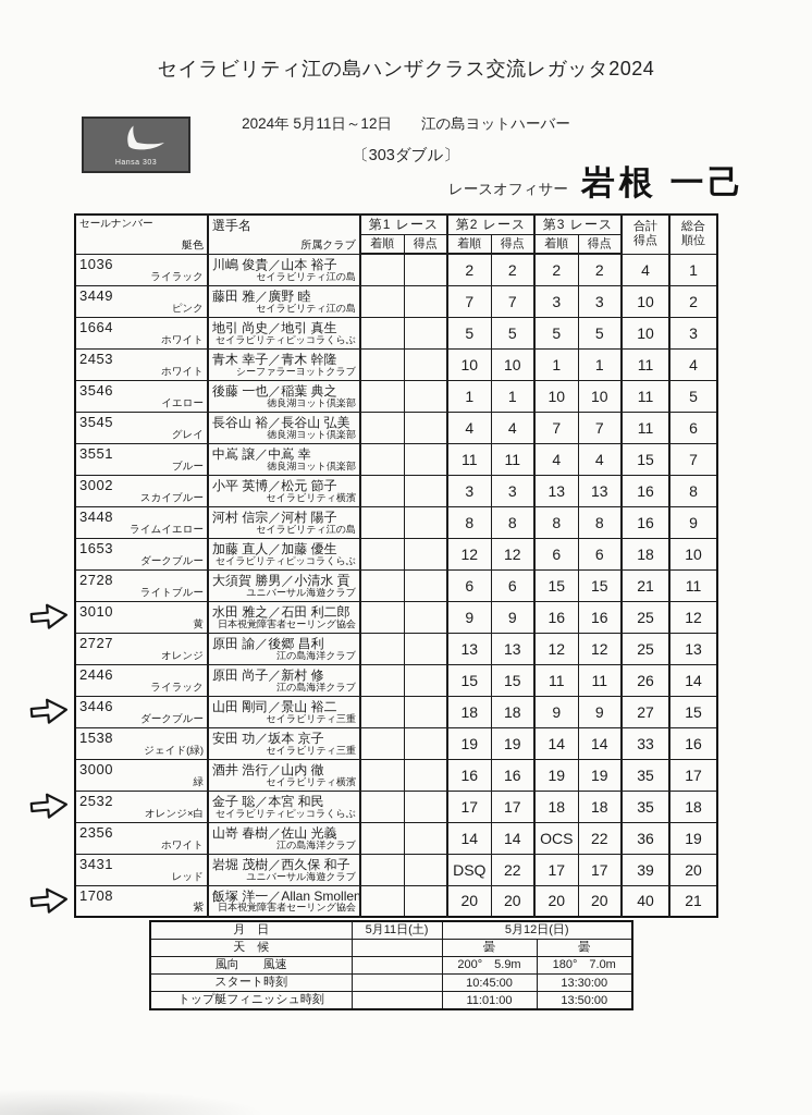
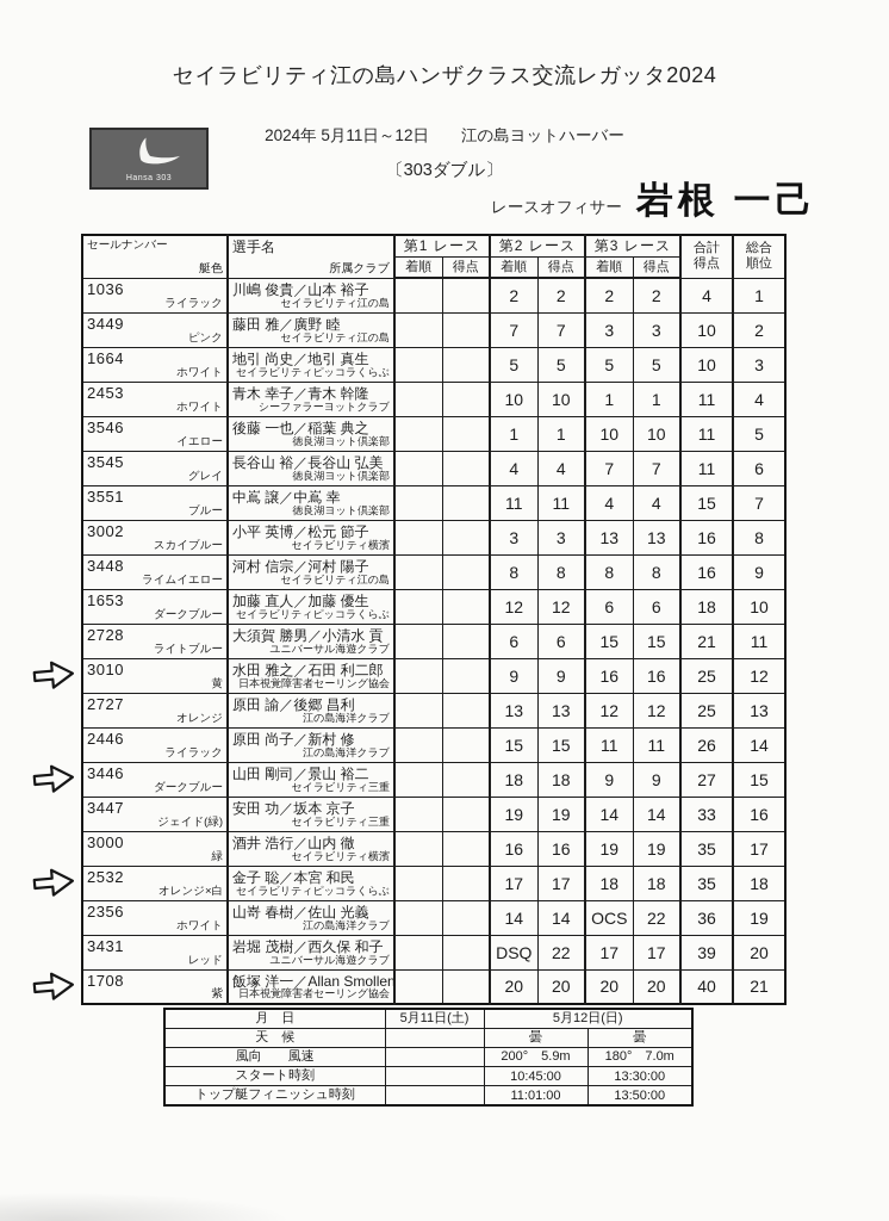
  セイラビリティ江の島ハンザクラス交流レガッタ2024
  2024年 5月11日～12日 江の島ヨットハーバー
  〔303ダブル〕
  レースオフィサー
  岩根 一己
  セールナンバー 艇色	選手名 所属クラブ	第1 レース	第2 レース	第3 レース	合計 得点	総合 順位
  着順	得点	着順	得点	着順	得点
  1036 ライラック	川嶋 俊貴／山本 裕子 セイラビリティ江の島			2	2	2	2	4	1
  3449 ピンク	藤田 雅／廣野 睦 セイラビリティ江の島			7	7	3	3	10	2
  1664 ホワイト	地引 尚史／地引 真生 セイラビリティピッコラくらぶ			5	5	5	5	10	3
  2453 ホワイト	青木 幸子／青木 幹隆 シーファラーヨットクラブ			10	10	1	1	11	4
  3546 イエロー	後藤 一也／稲葉 典之 徳良湖ヨット倶楽部			1	1	10	10	11	5
  3545 グレイ	長谷山 裕／長谷山 弘美 徳良湖ヨット倶楽部			4	4	7	7	11	6
  3551 ブルー	中嶌 譲／中嶌 幸 徳良湖ヨット倶楽部			11	11	4	4	15	7
  3002 スカイブルー	小平 英博／松元 節子 セイラビリティ横濱			3	3	13	13	16	8
  3448 ライムイエロー	河村 信宗／河村 陽子 セイラビリティ江の島			8	8	8	8	16	9
  1653 ダークブルー	加藤 直人／加藤 優生 セイラビリティピッコラくらぶ			12	12	6	6	18	10
  2728 ライトブルー	大須賀 勝男／小清水 貢 ユニバーサル海遊クラブ			6	6	15	15	21	11
  3010 黄	水田 雅之／石田 利二郎 日本視覚障害者セーリング協会			9	9	16	16	25	12
  2727 オレンジ	原田 諭／後郷 昌利 江の島海洋クラブ			13	13	12	12	25	13
  2446 ライラック	原田 尚子／新村 修 江の島海洋クラブ			15	15	11	11	26	14
  3446 ダークブルー	山田 剛司／景山 裕二 セイラビリティ三重			18	18	9	9	27	15
- 1538 ジェイド(緑)	安田 功／坂本 京子 セイラビリティ三重			19	19	14	14	33	16
+ 3447 ジェイド(緑)	安田 功／坂本 京子 セイラビリティ三重			19	19	14	14	33	16
  3000 緑	酒井 浩行／山内 徹 セイラビリティ横濱			16	16	19	19	35	17
  2532 オレンジ×白	金子 聡／本宮 和民 セイラビリティピッコラくらぶ			17	17	18	18	35	18
  2356 ホワイト	山嵜 春樹／佐山 光義 江の島海洋クラブ			14	14	OCS	22	36	19
  3431 レッド	岩堀 茂樹／西久保 和子 ユニバーサル海遊クラブ			DSQ	22	17	17	39	20
  1708 紫	飯塚 洋一／Allan Smollen 日本視覚障害者セーリング協会			20	20	20	20	40	21
  月 日	5月11日(土)	5月12日(日)
  天 候		曇	曇
  風向 風速		200° 5.9m	180° 7.0m
  スタート時刻		10:45:00	13:30:00
  トップ艇フィニッシュ時刻		11:01:00	13:50:00
